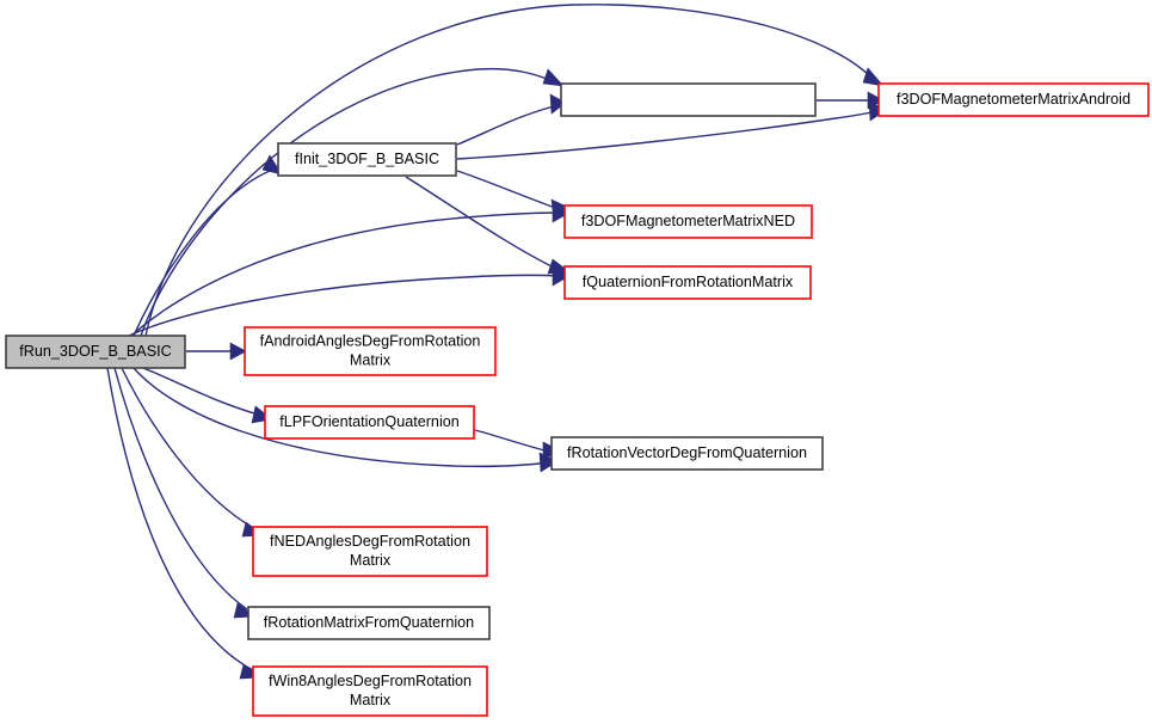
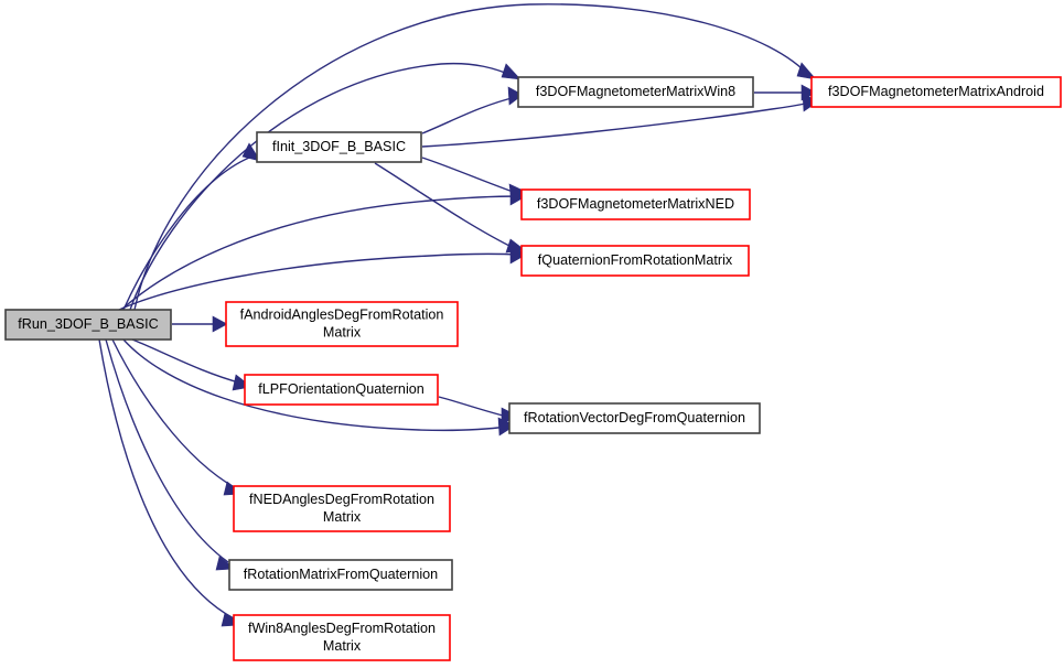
  fRun_3DOF_B_BASIC
  fInit_3DOF_B_BASIC
+ f3DOFMagnetometerMatrixWin8
  f3DOFMagnetometerMatrixAndroid
  f3DOFMagnetometerMatrixNED
  fQuaternionFromRotationMatrix
  fAndroidAnglesDegFromRotation
  Matrix
  fLPFOrientationQuaternion
  fRotationVectorDegFromQuaternion
  fNEDAnglesDegFromRotation
  Matrix
  fRotationMatrixFromQuaternion
  fWin8AnglesDegFromRotation
  Matrix
